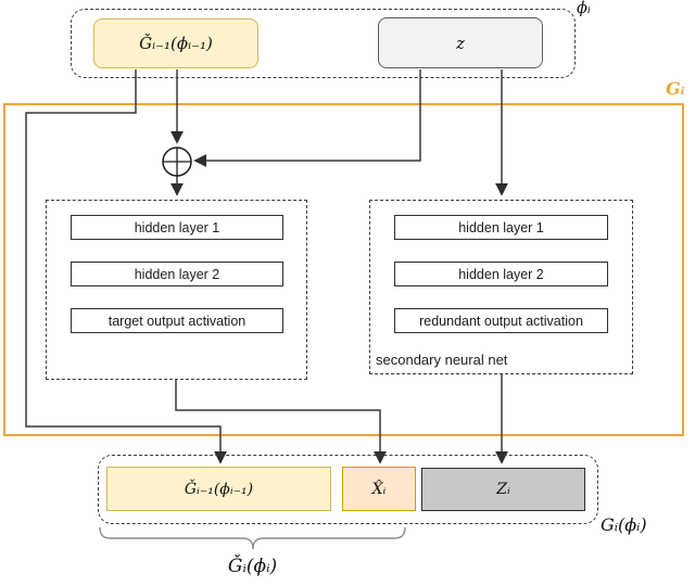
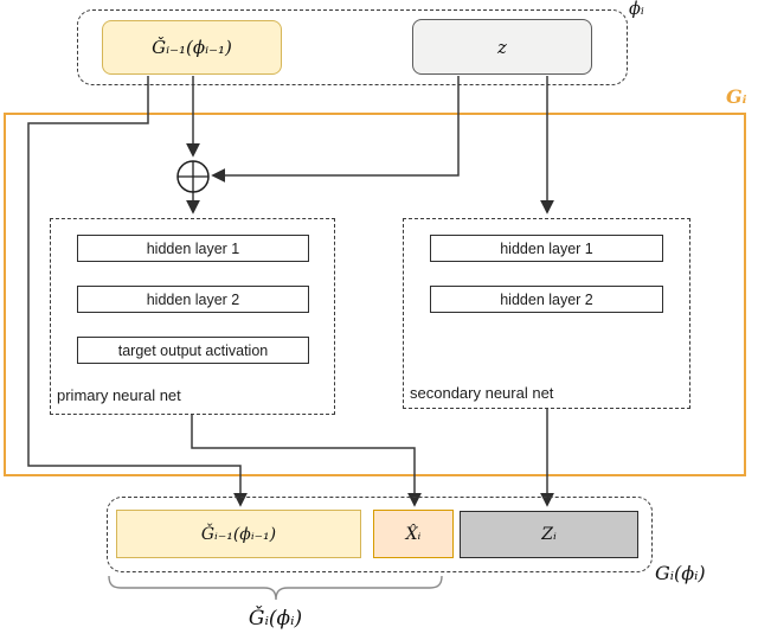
  Gᵢ
  ϕᵢ
  Ǧᵢ₋₁(ϕᵢ₋₁)
  z
  hidden layer 1
  hidden layer 2
  target output activation
+ primary neural net
  hidden layer 1
  hidden layer 2
- redundant output activation
  secondary neural net
  Gᵢ(ϕᵢ)
  Ǧᵢ₋₁(ϕᵢ₋₁)
  X̂ᵢ
  Zᵢ
  Ǧᵢ(ϕᵢ)
